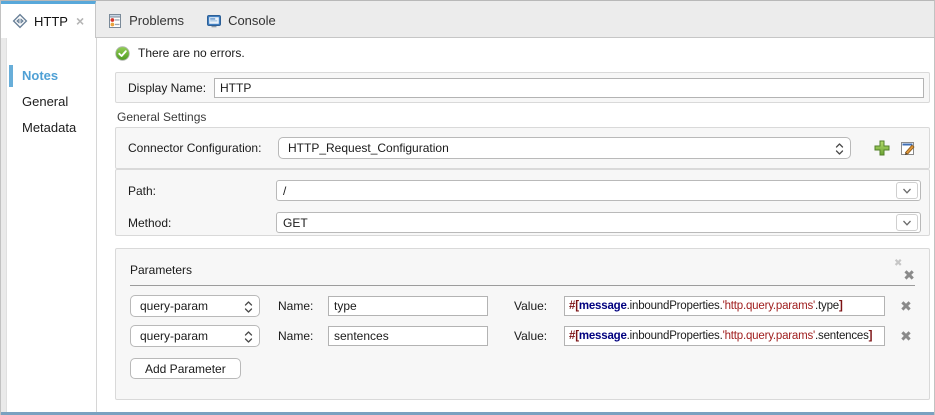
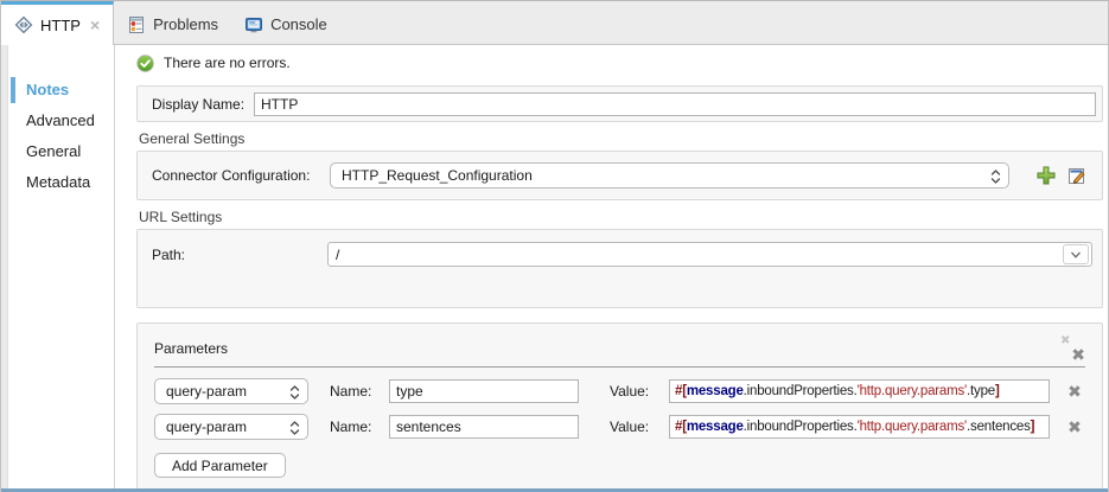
  HTTP
  ×
  Problems
  Console
  Notes
+ Advanced
  General
  Metadata
  There are no errors.
  Display Name:
  HTTP
  General Settings
  Connector Configuration:
  HTTP_Request_Configuration
+ URL Settings
  Path:
  /
- Method:
- GET
  Parameters
  ✖
  ✖
  query-param
  Name:
  type
  Value:
  #[
  message
  .inboundProperties.
  'http.query.params'
  .type
  ]
  ✖
  query-param
  Name:
  sentences
  Value:
  #[
  message
  .inboundProperties.
  'http.query.params'
  .sentences
  ]
  ✖
  Add Parameter
